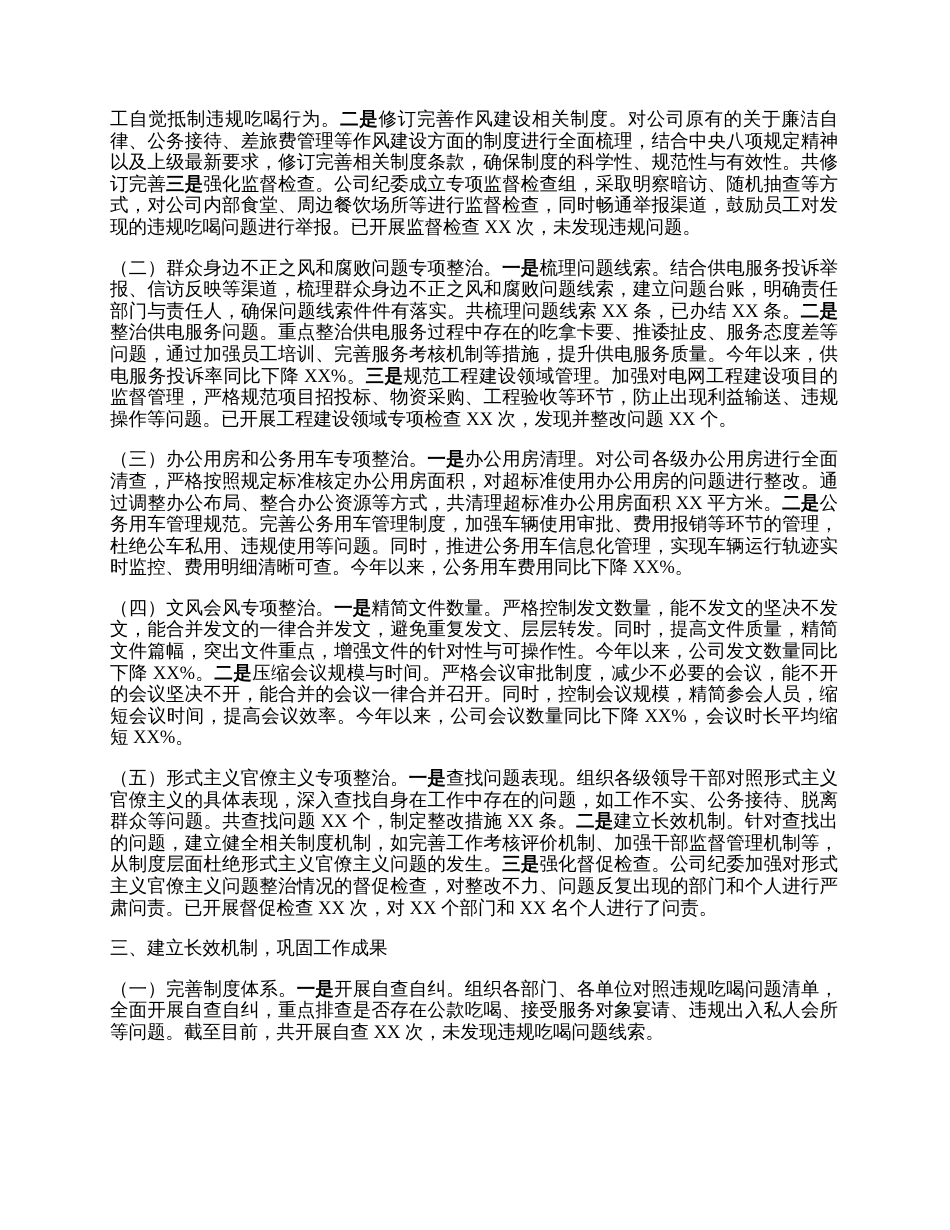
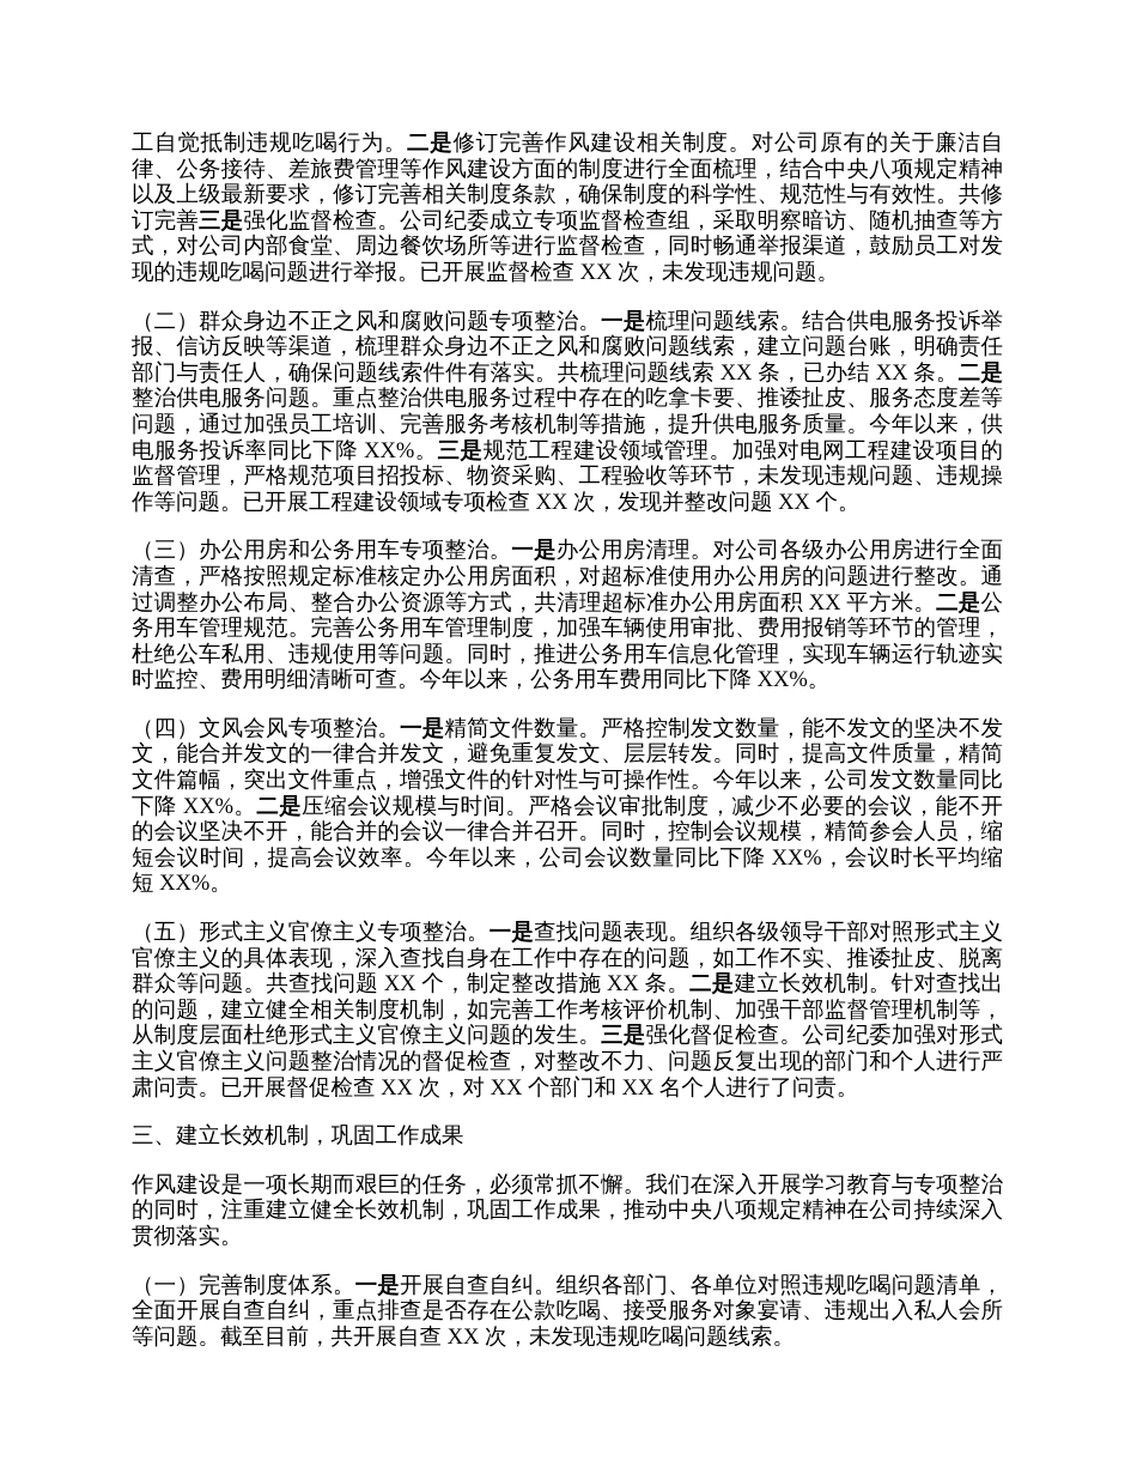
  工自觉抵制违规吃喝行为。二是修订完善作风建设相关制度。对公司原有的关于廉洁自律、公务接待、差旅费管理等作风建设方面的制度进行全面梳理，结合中央八项规定精神以及上级最新要求，修订完善相关制度条款，确保制度的科学性、规范性与有效性。共修订完善三是强化监督检查。公司纪委成立专项监督检查组，采取明察暗访、随机抽查等方式，对公司内部食堂、周边餐饮场所等进行监督检查，同时畅通举报渠道，鼓励员工对发现的违规吃喝问题进行举报。已开展监督检查 XX 次，未发现违规问题。
- （二）群众身边不正之风和腐败问题专项整治。一是梳理问题线索。结合供电服务投诉举报、信访反映等渠道，梳理群众身边不正之风和腐败问题线索，建立问题台账，明确责任部门与责任人，确保问题线索件件有落实。共梳理问题线索 XX 条，已办结 XX 条。二是整治供电服务问题。重点整治供电服务过程中存在的吃拿卡要、推诿扯皮、服务态度差等问题，通过加强员工培训、完善服务考核机制等措施，提升供电服务质量。今年以来，供电服务投诉率同比下降 XX%。三是规范工程建设领域管理。加强对电网工程建设项目的监督管理，严格规范项目招投标、物资采购、工程验收等环节，防止出现利益输送、违规操作等问题。已开展工程建设领域专项检查 XX 次，发现并整改问题 XX 个。
+ （二）群众身边不正之风和腐败问题专项整治。一是梳理问题线索。结合供电服务投诉举报、信访反映等渠道，梳理群众身边不正之风和腐败问题线索，建立问题台账，明确责任部门与责任人，确保问题线索件件有落实。共梳理问题线索 XX 条，已办结 XX 条。二是整治供电服务问题。重点整治供电服务过程中存在的吃拿卡要、推诿扯皮、服务态度差等问题，通过加强员工培训、完善服务考核机制等措施，提升供电服务质量。今年以来，供电服务投诉率同比下降 XX%。三是规范工程建设领域管理。加强对电网工程建设项目的监督管理，严格规范项目招投标、物资采购、工程验收等环节，未发现违规问题、违规操作等问题。已开展工程建设领域专项检查 XX 次，发现并整改问题 XX 个。
  （三）办公用房和公务用车专项整治。一是办公用房清理。对公司各级办公用房进行全面清查，严格按照规定标准核定办公用房面积，对超标准使用办公用房的问题进行整改。通过调整办公布局、整合办公资源等方式，共清理超标准办公用房面积 XX 平方米。二是公务用车管理规范。完善公务用车管理制度，加强车辆使用审批、费用报销等环节的管理，杜绝公车私用、违规使用等问题。同时，推进公务用车信息化管理，实现车辆运行轨迹实时监控、费用明细清晰可查。今年以来，公务用车费用同比下降 XX%。
  （四）文风会风专项整治。一是精简文件数量。严格控制发文数量，能不发文的坚决不发文，能合并发文的一律合并发文，避免重复发文、层层转发。同时，提高文件质量，精简文件篇幅，突出文件重点，增强文件的针对性与可操作性。今年以来，公司发文数量同比下降 XX%。二是压缩会议规模与时间。严格会议审批制度，减少不必要的会议，能不开的会议坚决不开，能合并的会议一律合并召开。同时，控制会议规模，精简参会人员，缩短会议时间，提高会议效率。今年以来，公司会议数量同比下降 XX%，会议时长平均缩短 XX%。
- （五）形式主义官僚主义专项整治。一是查找问题表现。组织各级领导干部对照形式主义官僚主义的具体表现，深入查找自身在工作中存在的问题，如工作不实、公务接待、脱离群众等问题。共查找问题 XX 个，制定整改措施 XX 条。二是建立长效机制。针对查找出的问题，建立健全相关制度机制，如完善工作考核评价机制、加强干部监督管理机制等，从制度层面杜绝形式主义官僚主义问题的发生。三是强化督促检查。公司纪委加强对形式主义官僚主义问题整治情况的督促检查，对整改不力、问题反复出现的部门和个人进行严肃问责。已开展督促检查 XX 次，对 XX 个部门和 XX 名个人进行了问责。
+ （五）形式主义官僚主义专项整治。一是查找问题表现。组织各级领导干部对照形式主义官僚主义的具体表现，深入查找自身在工作中存在的问题，如工作不实、推诿扯皮、脱离群众等问题。共查找问题 XX 个，制定整改措施 XX 条。二是建立长效机制。针对查找出的问题，建立健全相关制度机制，如完善工作考核评价机制、加强干部监督管理机制等，从制度层面杜绝形式主义官僚主义问题的发生。三是强化督促检查。公司纪委加强对形式主义官僚主义问题整治情况的督促检查，对整改不力、问题反复出现的部门和个人进行严肃问责。已开展督促检查 XX 次，对 XX 个部门和 XX 名个人进行了问责。
  三、建立长效机制，巩固工作成果
+ 作风建设是一项长期而艰巨的任务，必须常抓不懈。我们在深入开展学习教育与专项整治的同时，注重建立健全长效机制，巩固工作成果，推动中央八项规定精神在公司持续深入贯彻落实。
  （一）完善制度体系。一是开展自查自纠。组织各部门、各单位对照违规吃喝问题清单，全面开展自查自纠，重点排查是否存在公款吃喝、接受服务对象宴请、违规出入私人会所等问题。截至目前，共开展自查 XX 次，未发现违规吃喝问题线索。
